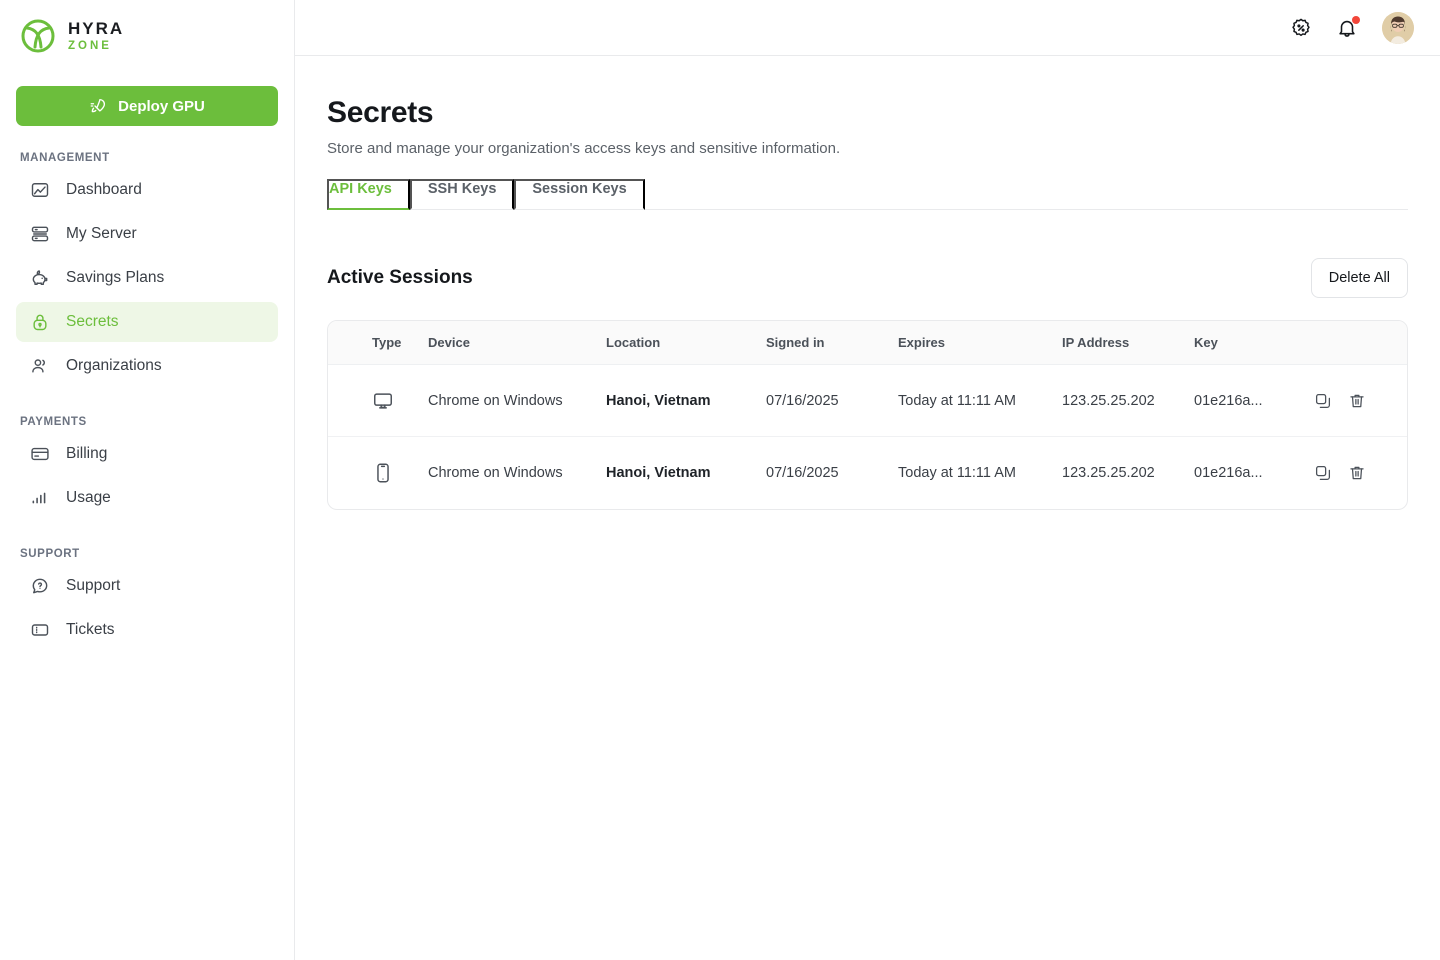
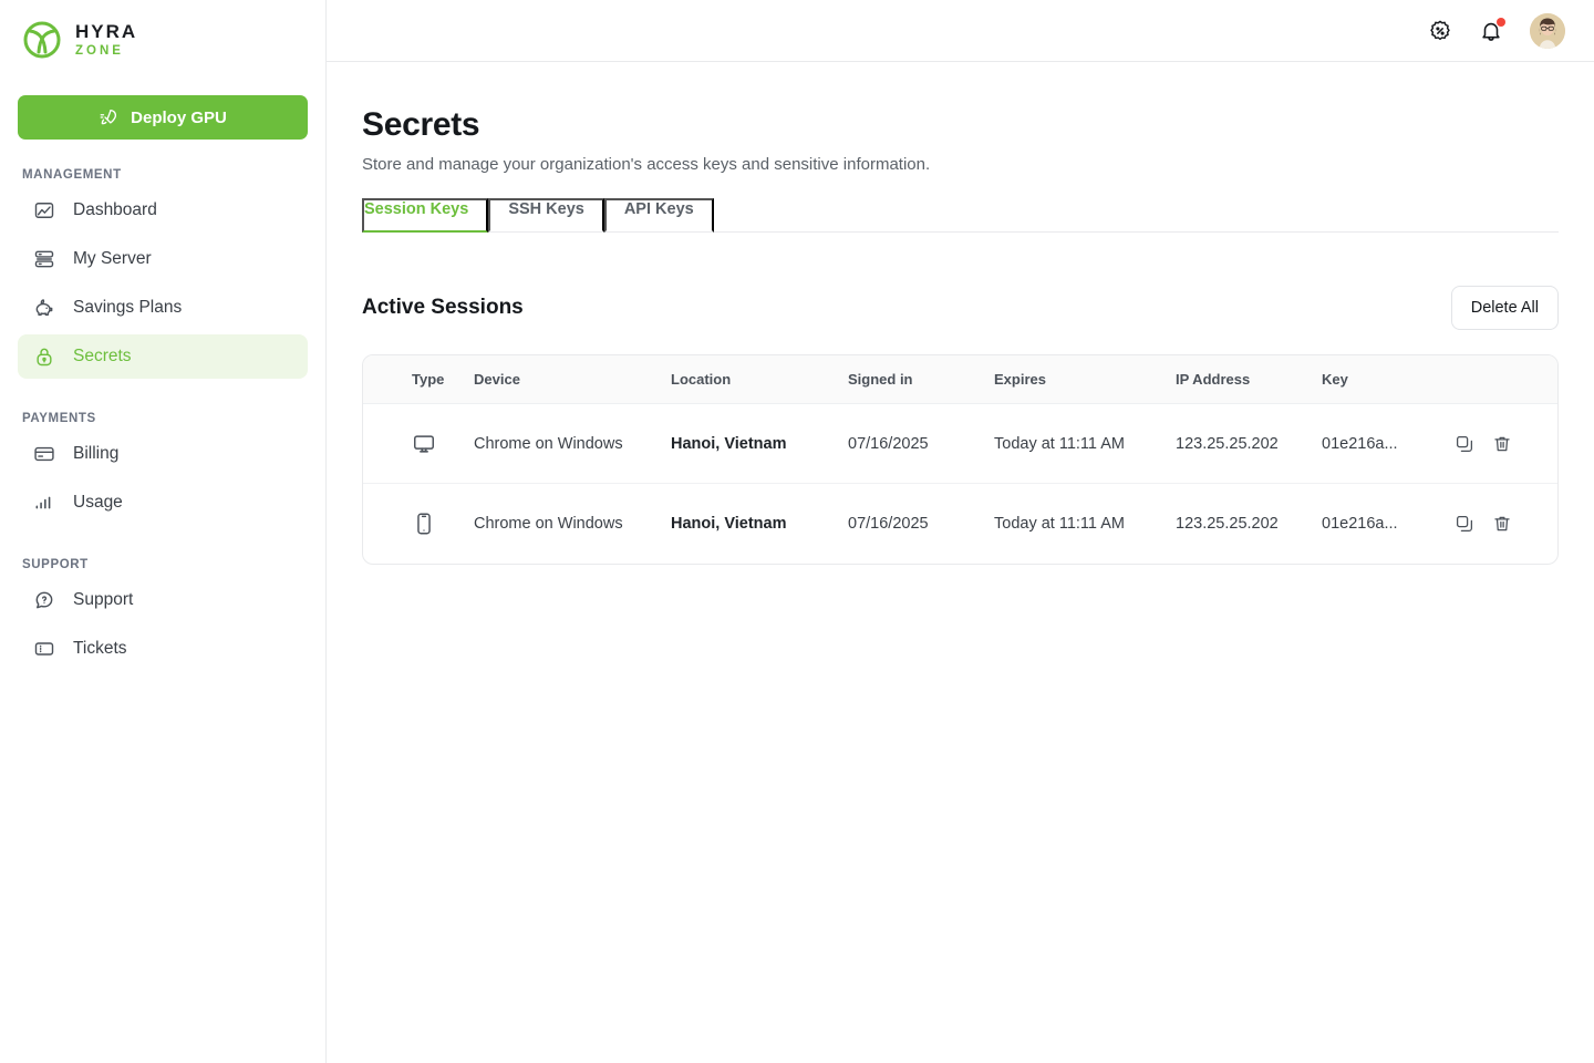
  HYRA
  ZONE
  Deploy GPU
  MANAGEMENT
  Dashboard
  My Server
  Savings Plans
  Secrets
- Organizations
  PAYMENTS
  Billing
  Usage
  SUPPORT
  Support
  Tickets
  Secrets
  Store and manage your organization's access keys and sensitive information.
- API Keys
+ Session Keys
  SSH Keys
- Session Keys
+ API Keys
  Active Sessions
  Delete All
  Type	Device	Location	Signed in	Expires	IP Address	Key
  	Chrome on Windows	Hanoi, Vietnam	07/16/2025	Today at 11:11 AM	123.25.25.202	01e216a...
  	Chrome on Windows	Hanoi, Vietnam	07/16/2025	Today at 11:11 AM	123.25.25.202	01e216a...
